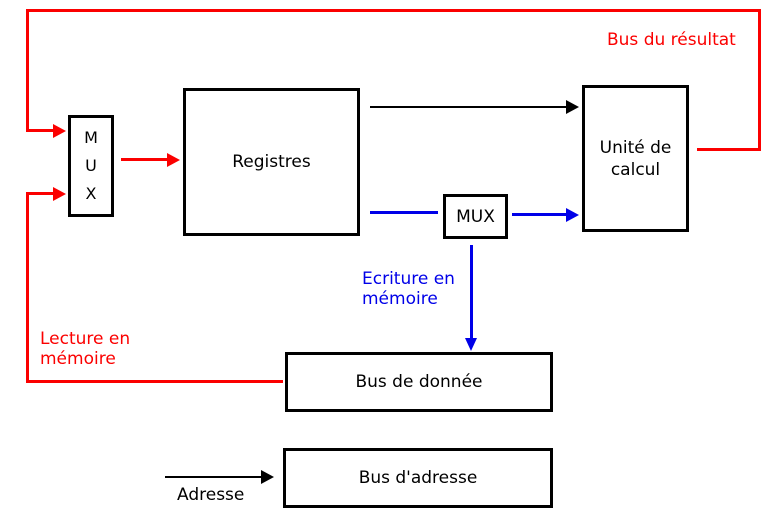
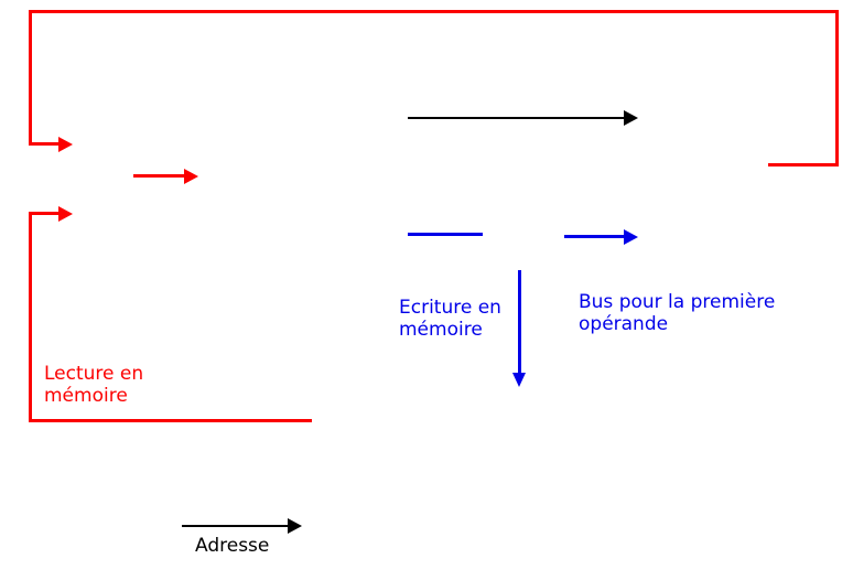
- M
- U
- X
- Registres
- Unité de
- calcul
- MUX
- Bus de donnée
- Bus d'adresse
- Bus du résultat
  Ecriture en
  mémoire
+ Bus pour la première
+ opérande
  Lecture en
  mémoire
  Adresse
